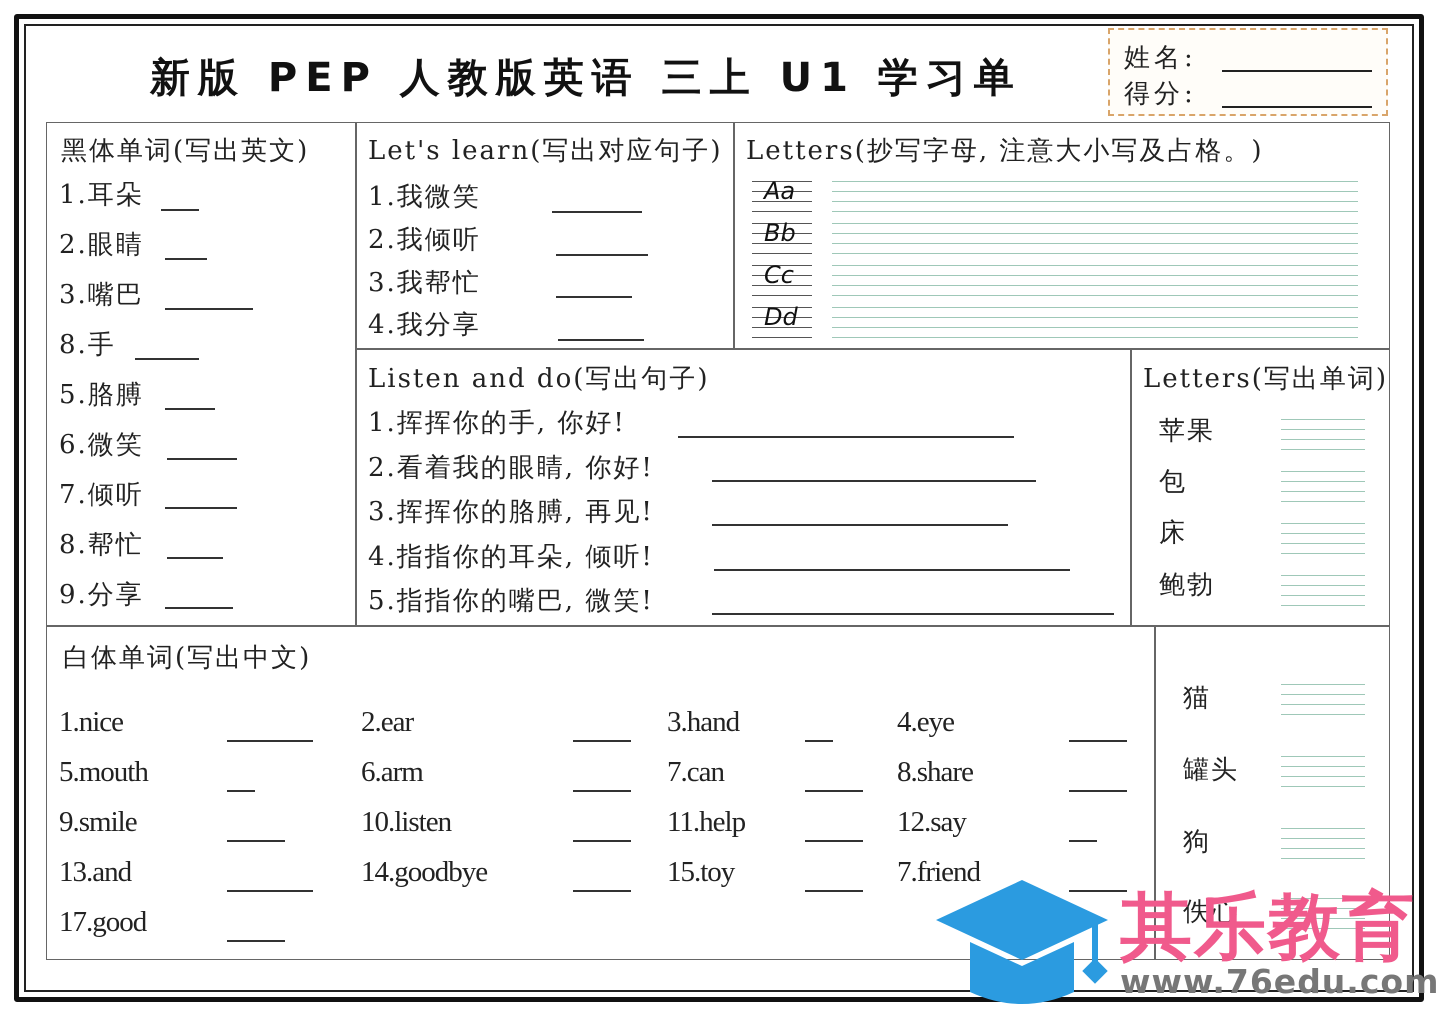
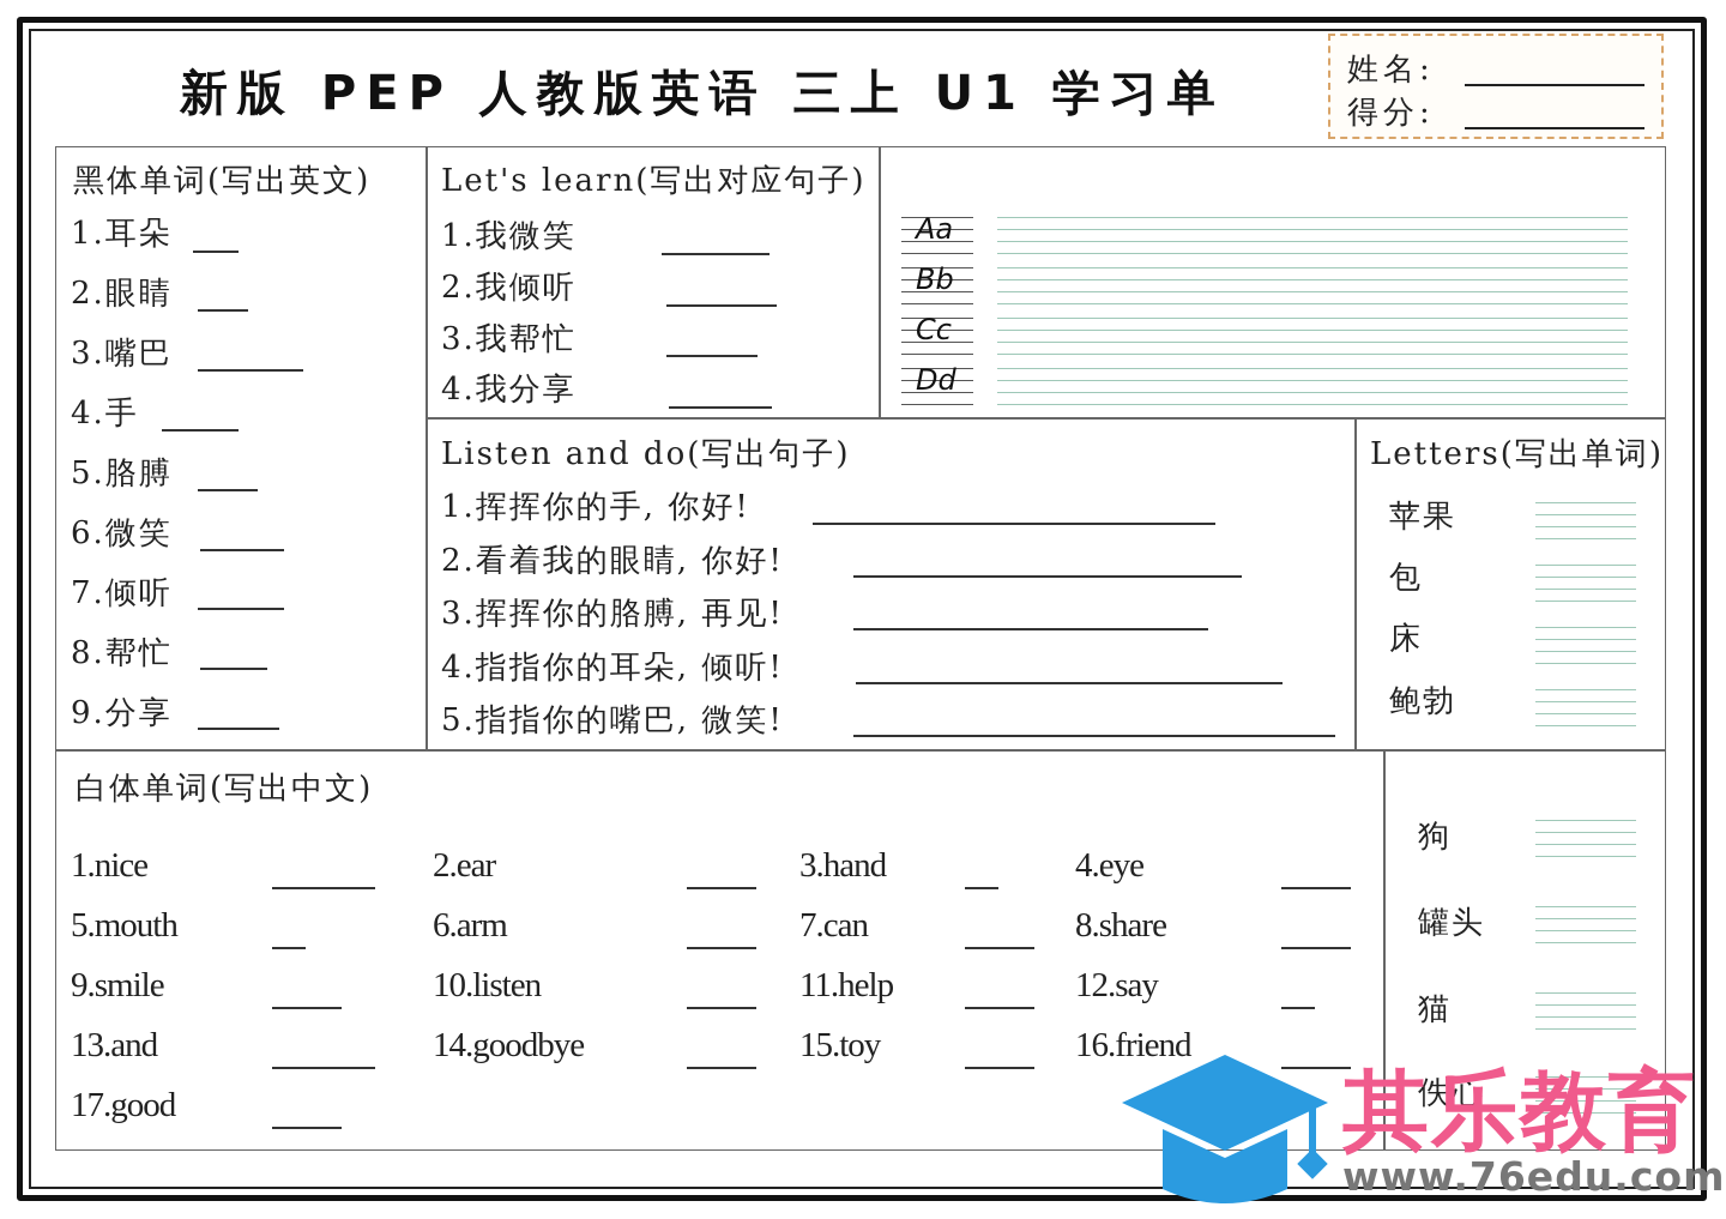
  新版 PEP 人教版英语 三上 U1 学习单
  姓名:
  得分:
  黑体单词(写出英文)
  1.耳朵
  2.眼睛
  3.嘴巴
- 8.手
+ 4.手
  5.胳膊
  6.微笑
  7.倾听
  8.帮忙
  9.分享
  Let's learn(写出对应句子)
  1.我微笑
  2.我倾听
  3.我帮忙
  4.我分享
- Letters(抄写字母, 注意大小写及占格。)
  Aa
  Bb
  Cc
  Dd
  Listen and do(写出句子)
  1.挥挥你的手, 你好!
  2.看着我的眼睛, 你好!
  3.挥挥你的胳膊, 再见!
  4.指指你的耳朵, 倾听!
  5.指指你的嘴巴, 微笑!
  Letters(写出单词)
  苹果
  包
  床
  鲍勃
  白体单词(写出中文)
  1.nice
  2.ear
  3.hand
  4.eye
  5.mouth
  6.arm
  7.can
  8.share
  9.smile
  10.listen
  11.help
  12.say
  13.and
  14.goodbye
  15.toy
- 7.friend
+ 16.friend
  17.good
- 猫
+ 狗
  罐头
- 狗
+ 猫
  佚心
  其乐教育
  www.76edu.com
